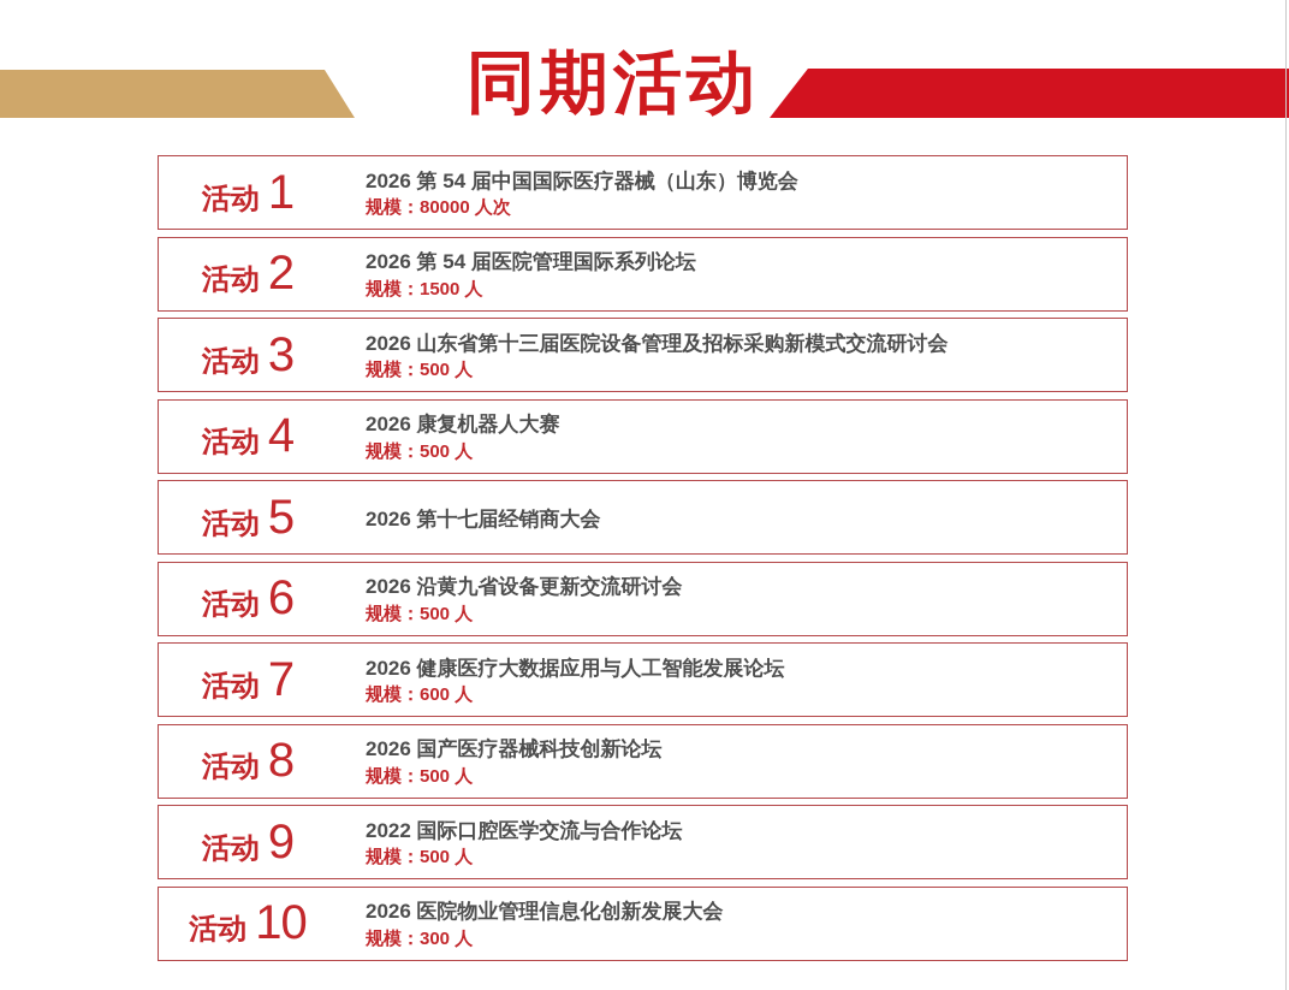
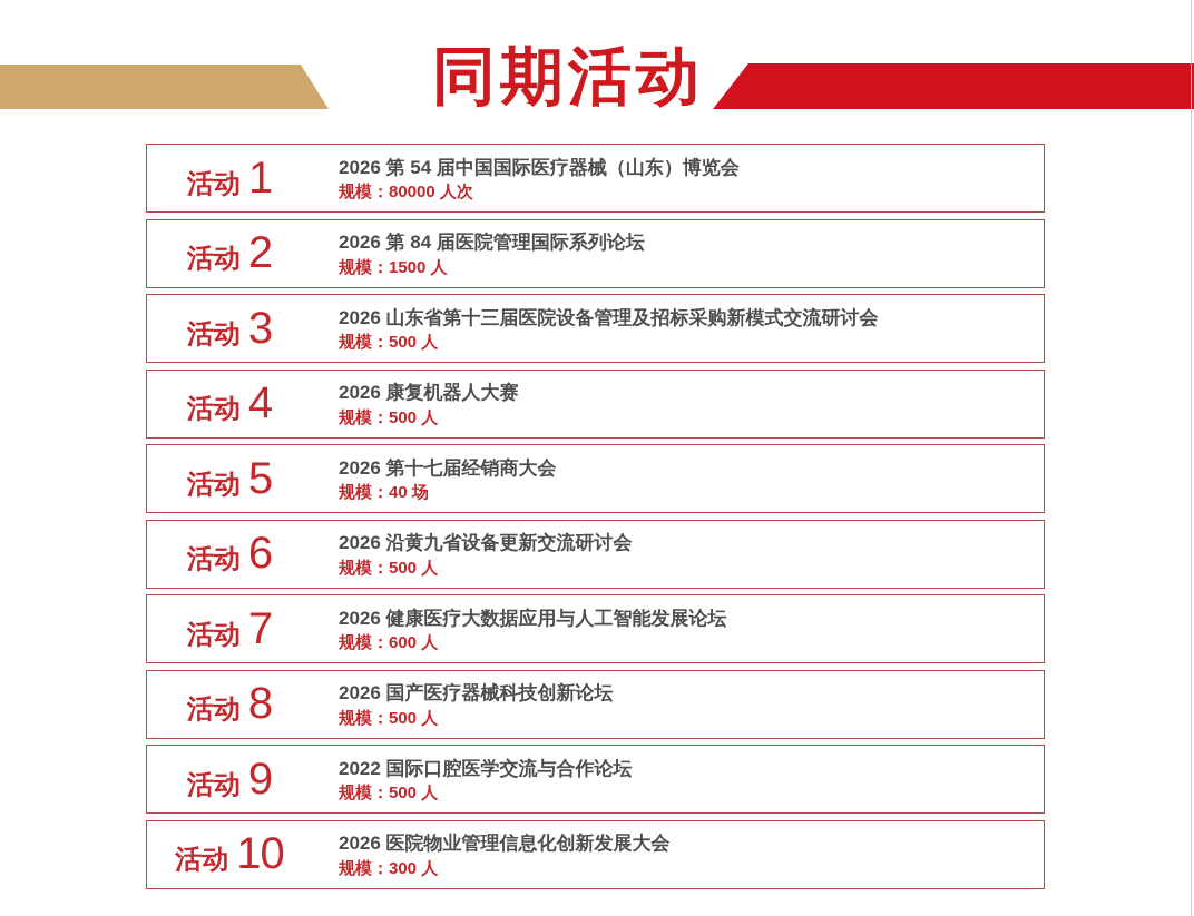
  同期活动
  活动
  1
  2026 第 54 届中国国际医疗器械（山东）博览会
  规模：80000 人次
  活动
  2
- 2026 第 54 届医院管理国际系列论坛
+ 2026 第 84 届医院管理国际系列论坛
  规模：1500 人
  活动
  3
  2026 山东省第十三届医院设备管理及招标采购新模式交流研讨会
  规模：500 人
  活动
  4
  2026 康复机器人大赛
  规模：500 人
  活动
  5
  2026 第十七届经销商大会
+ 规模：40 场
  活动
  6
  2026 沿黄九省设备更新交流研讨会
  规模：500 人
  活动
  7
  2026 健康医疗大数据应用与人工智能发展论坛
  规模：600 人
  活动
  8
  2026 国产医疗器械科技创新论坛
  规模：500 人
  活动
  9
  2022 国际口腔医学交流与合作论坛
  规模：500 人
  活动
  10
  2026 医院物业管理信息化创新发展大会
  规模：300 人
